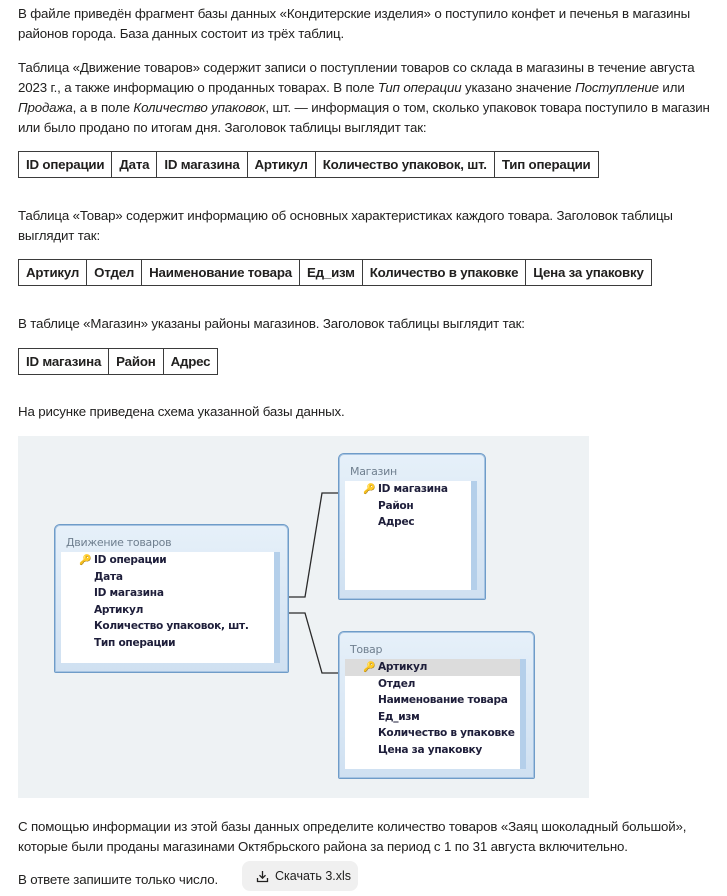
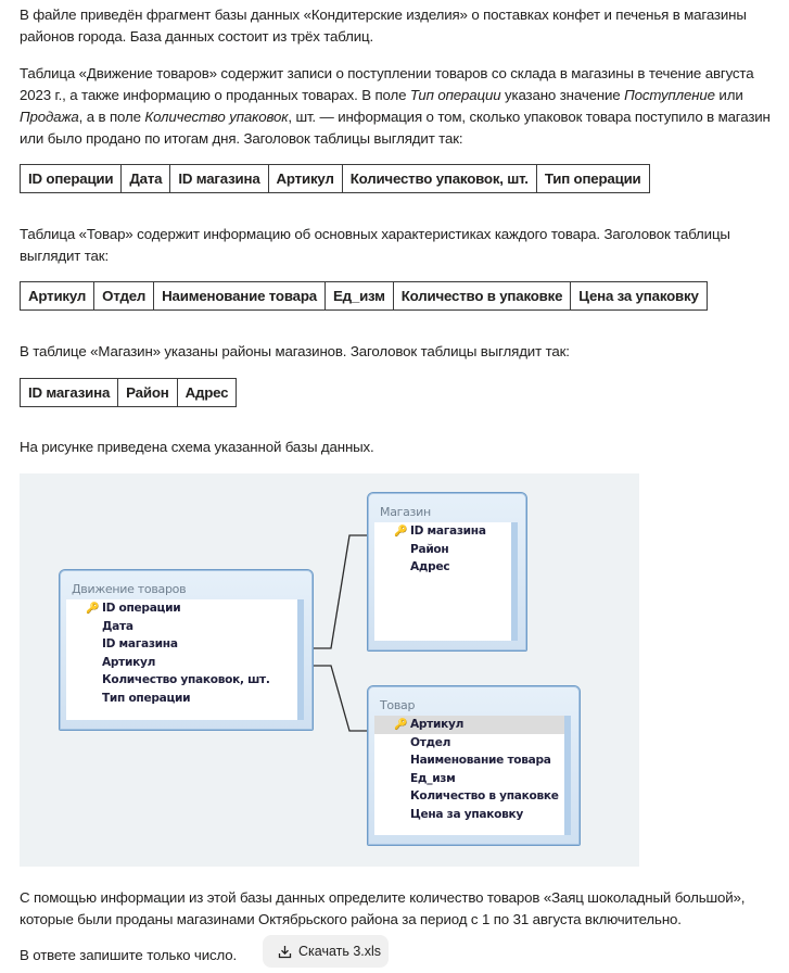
- В файле приведён фрагмент базы данных «Кондитерские изделия» о поступило конфет и печенья в магазины районов города. База данных состоит из трёх таблиц.
+ В файле приведён фрагмент базы данных «Кондитерские изделия» о поставках конфет и печенья в магазины районов города. База данных состоит из трёх таблиц.
  Таблица «Движение товаров» содержит записи о поступлении товаров со склада в магазины в течение августа 2023 г., а также информацию о проданных товарах. В поле Тип операции указано значение Поступление или Продажа, а в поле Количество упаковок, шт. — информация о том, сколько упаковок товара поступило в магазин или было продано по итогам дня. Заголовок таблицы выглядит так:
  ID операции	Дата	ID магазина	Артикул	Количество упаковок, шт.	Тип операции
  Таблица «Товар» содержит информацию об основных характеристиках каждого товара. Заголовок таблицы выглядит так:
  Артикул	Отдел	Наименование товара	Ед_изм	Количество в упаковке	Цена за упаковку
  В таблице «Магазин» указаны районы магазинов. Заголовок таблицы выглядит так:
  ID магазина	Район	Адрес
  На рисунке приведена схема указанной базы данных.
  С помощью информации из этой базы данных определите количество товаров «Заяц шоколадный большой», которые были проданы магазинами Октябрьского района за период с 1 по 31 августа включительно.
  В ответе запишите только число.
  Движение товаров
  🔑
  ID операции
  Дата
  ID магазина
  Артикул
  Количество упаковок, шт.
  Тип операции
  Магазин
  🔑
  ID магазина
  Район
  Адрес
  Товар
  🔑
  Артикул
  Отдел
  Наименование товара
  Ед_изм
  Количество в упаковке
  Цена за упаковку
  Скачать 3.xls
